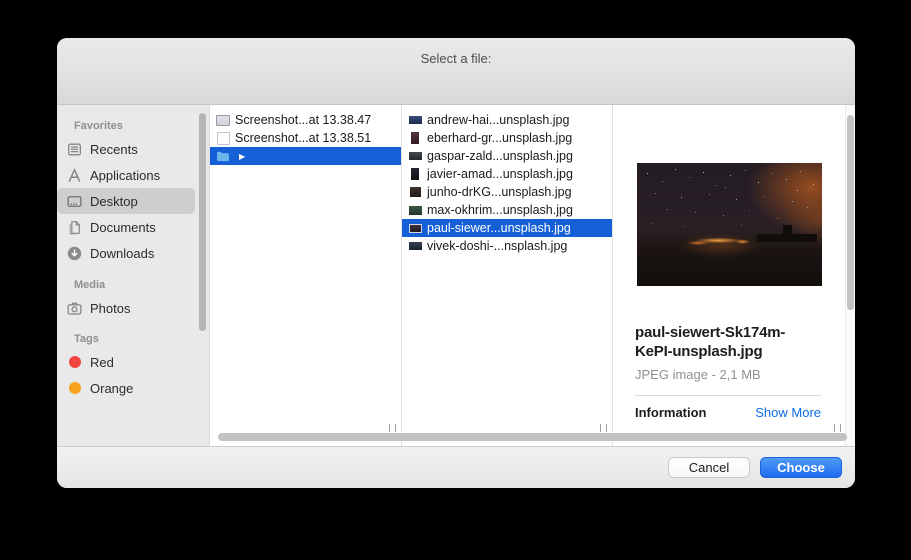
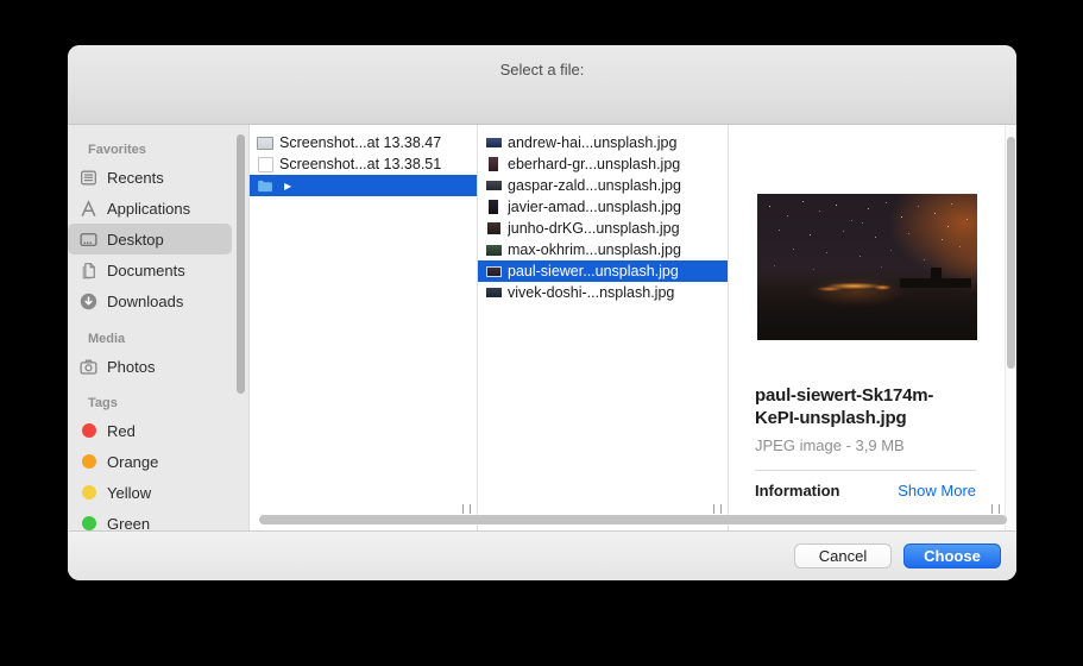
  Select a file:
  Favorites
  Recents
  Applications
  Desktop
  Documents
  Downloads
  Media
  Photos
  Tags
  Red
  Orange
+ Yellow
+ Green
  Screenshot...at 13.38.47
  Screenshot...at 13.38.51
  ▶
  andrew-hai...unsplash.jpg
  eberhard-gr...unsplash.jpg
  gaspar-zald...unsplash.jpg
  javier-amad...unsplash.jpg
  junho-drKG...unsplash.jpg
  max-okhrim...unsplash.jpg
  paul-siewer...unsplash.jpg
  vivek-doshi-...nsplash.jpg
  paul-siewert-Sk174m-KePI-unsplash.jpg
- JPEG image - 2,1 MB
+ JPEG image - 3,9 MB
  Information
  Show More
  Cancel
  Choose
